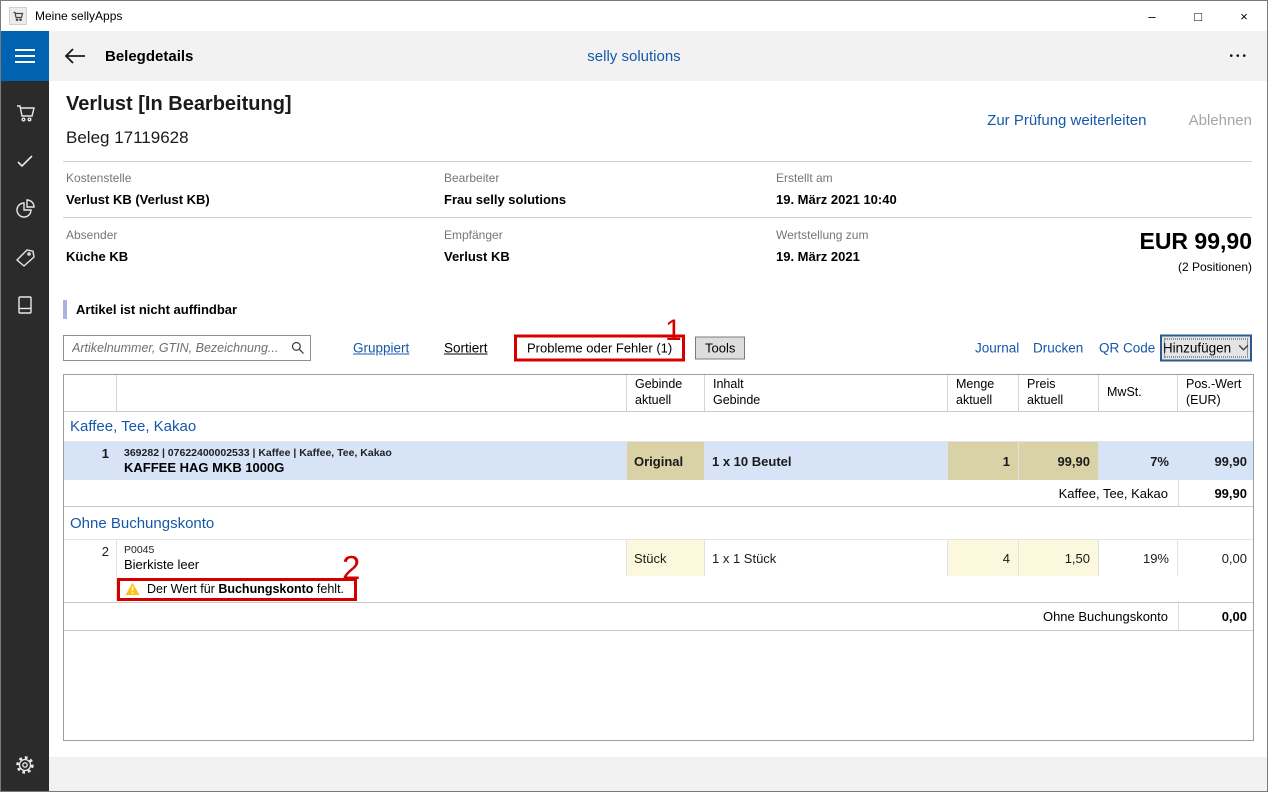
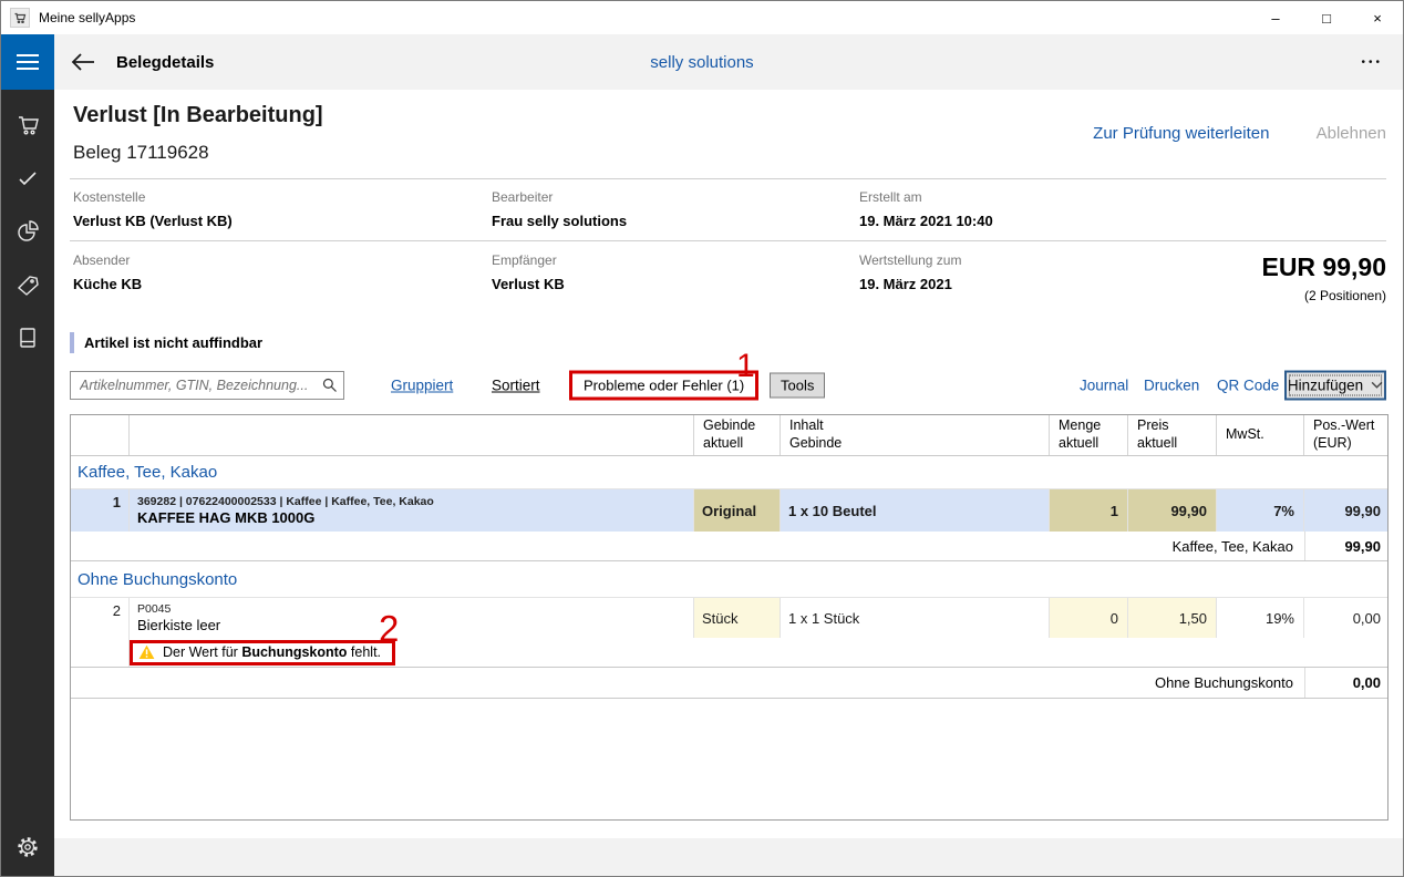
  Meine sellyApps
  –
  □
  ×
  Belegdetails
  selly solutions
  •••
  Verlust [In Bearbeitung]
  Beleg 17119628
  Zur Prüfung weiterleiten Ablehnen
  Kostenstelle
  Verlust KB (Verlust KB)
  Bearbeiter
  Frau selly solutions
  Erstellt am
  19. März 2021 10:40
  Absender
  Küche KB
  Empfänger
  Verlust KB
  Wertstellung zum
  19. März 2021
  EUR 99,90
  (2 Positionen)
  Artikel ist nicht auffindbar
  Artikelnummer, GTIN, Bezeichnung...
  Gruppiert
  Sortiert
  Probleme oder Fehler (1)
  1
  Tools
  Journal
  Drucken
  QR Code
  Hinzufügen
  Gebinde
  aktuell
  Inhalt
  Gebinde
  Menge
  aktuell
  Preis
  aktuell
  MwSt.
  Pos.-Wert
  (EUR)
  Kaffee, Tee, Kakao
  1
  369282 | 07622400002533 | Kaffee | Kaffee, Tee, Kakao
  KAFFEE HAG MKB 1000G
  Original
  1 x 10 Beutel
  1
  99,90
  7%
  99,90
  Kaffee, Tee, Kakao
  99,90
  Ohne Buchungskonto
  2
  P0045
  Bierkiste leer
  Stück
  1 x 1 Stück
- 4
+ 0
  1,50
  19%
  0,00
  Der Wert für Buchungskonto fehlt.
  Ohne Buchungskonto
  0,00
  2
